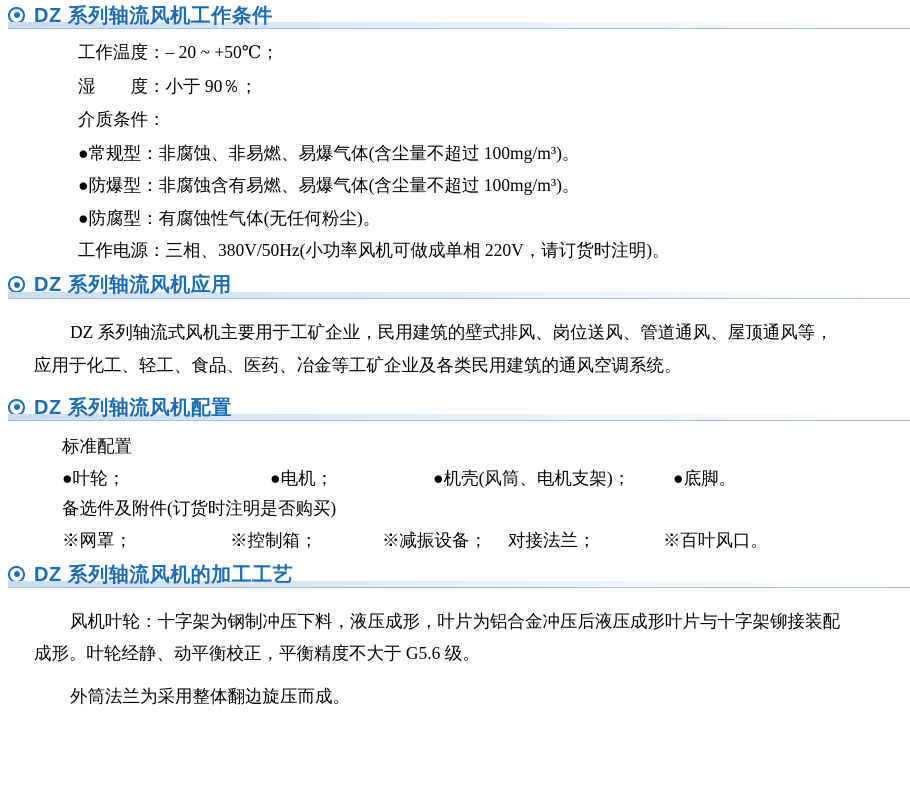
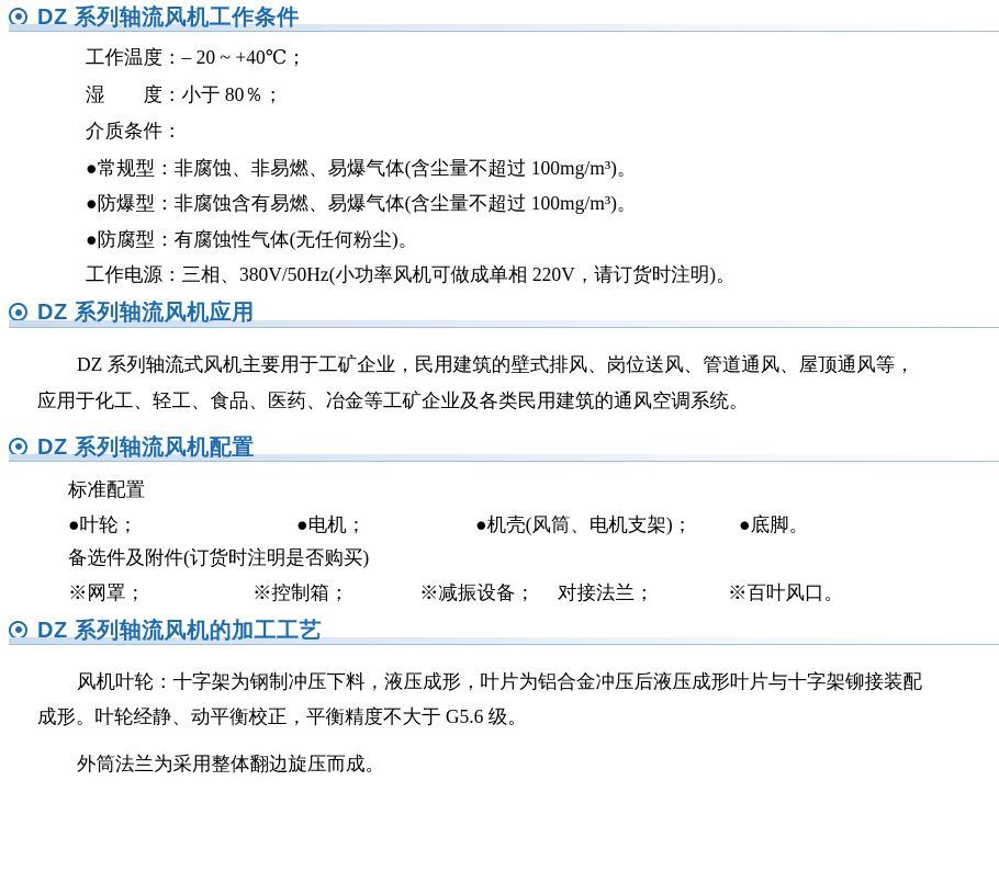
  DZ 系列轴流风机工作条件
- 工作温度：– 20 ~ +50℃；
+ 工作温度：– 20 ~ +40℃；
- 湿 度：小于 90％；
+ 湿 度：小于 80％；
  介质条件：
  ●常规型：非腐蚀、非易燃、易爆气体(含尘量不超过 100mg/m³)。
  ●防爆型：非腐蚀含有易燃、易爆气体(含尘量不超过 100mg/m³)。
  ●防腐型：有腐蚀性气体(无任何粉尘)。
  工作电源：三相、380V/50Hz(小功率风机可做成单相 220V，请订货时注明)。
  DZ 系列轴流风机应用
  DZ 系列轴流式风机主要用于工矿企业，民用建筑的壁式排风、岗位送风、管道通风、屋顶通风等，应用于化工、轻工、食品、医药、冶金等工矿企业及各类民用建筑的通风空调系统。
  DZ 系列轴流风机配置
  标准配置
  ●叶轮；
  ●电机；
  ●机壳(风筒、电机支架)；
  ●底脚。
  备选件及附件(订货时注明是否购买)
  ※网罩；
  ※控制箱；
  ※减振设备；
  对接法兰；
  ※百叶风口。
  DZ 系列轴流风机的加工工艺
  风机叶轮：十字架为钢制冲压下料，液压成形，叶片为铝合金冲压后液压成形叶片与十字架铆接装配成形。叶轮经静、动平衡校正，平衡精度不大于 G5.6 级。
  外筒法兰为采用整体翻边旋压而成。
